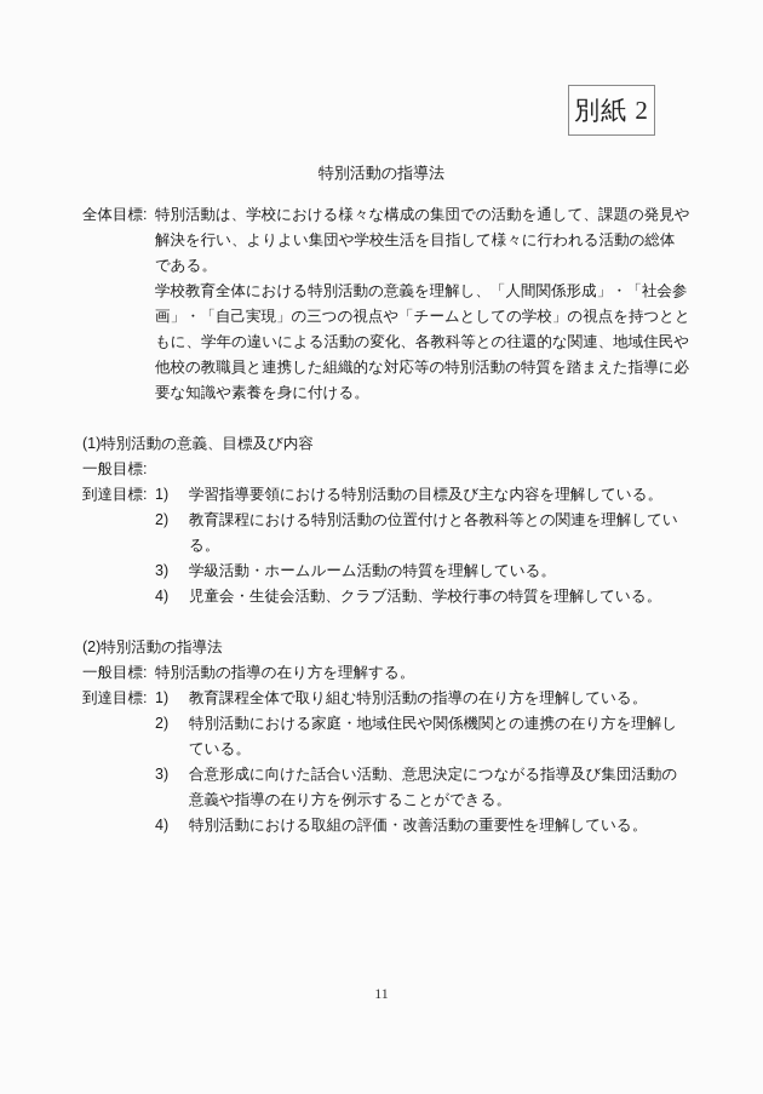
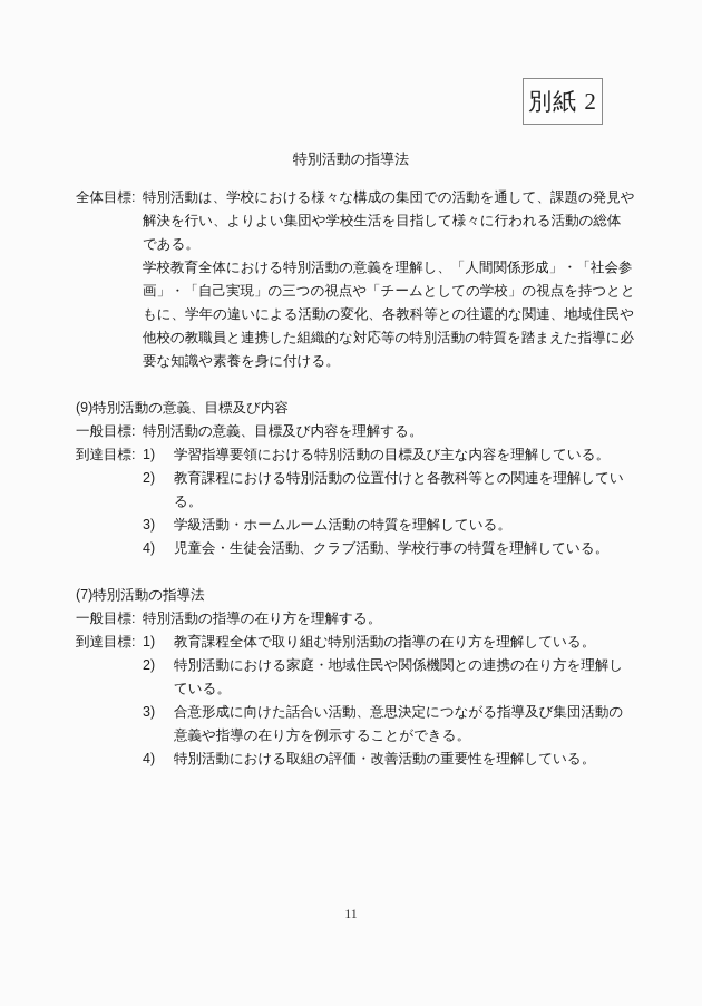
  別紙 2
  特別活動の指導法
  全体目標:
  特別活動は、学校における様々な構成の集団での活動を通して、課題の発見や解決を行い、よりよい集団や学校生活を目指して様々に行われる活動の総体である。
  学校教育全体における特別活動の意義を理解し、「人間関係形成」・「社会参画」・「自己実現」の三つの視点や「チームとしての学校」の視点を持つとともに、学年の違いによる活動の変化、各教科等との往還的な関連、地域住民や他校の教職員と連携した組織的な対応等の特別活動の特質を踏まえた指導に必要な知識や素養を身に付ける。
- (1)特別活動の意義、目標及び内容
+ (9)特別活動の意義、目標及び内容
  一般目標:
+ 特別活動の意義、目標及び内容を理解する。
  到達目標:
  1)
  学習指導要領における特別活動の目標及び主な内容を理解している。
  2)
  教育課程における特別活動の位置付けと各教科等との関連を理解している。
  3)
  学級活動・ホームルーム活動の特質を理解している。
  4)
  児童会・生徒会活動、クラブ活動、学校行事の特質を理解している。
- (2)特別活動の指導法
+ (7)特別活動の指導法
  一般目標:
  特別活動の指導の在り方を理解する。
  到達目標:
  1)
  教育課程全体で取り組む特別活動の指導の在り方を理解している。
  2)
  特別活動における家庭・地域住民や関係機関との連携の在り方を理解している。
  3)
  合意形成に向けた話合い活動、意思決定につながる指導及び集団活動の意義や指導の在り方を例示することができる。
  4)
  特別活動における取組の評価・改善活動の重要性を理解している。
  11
